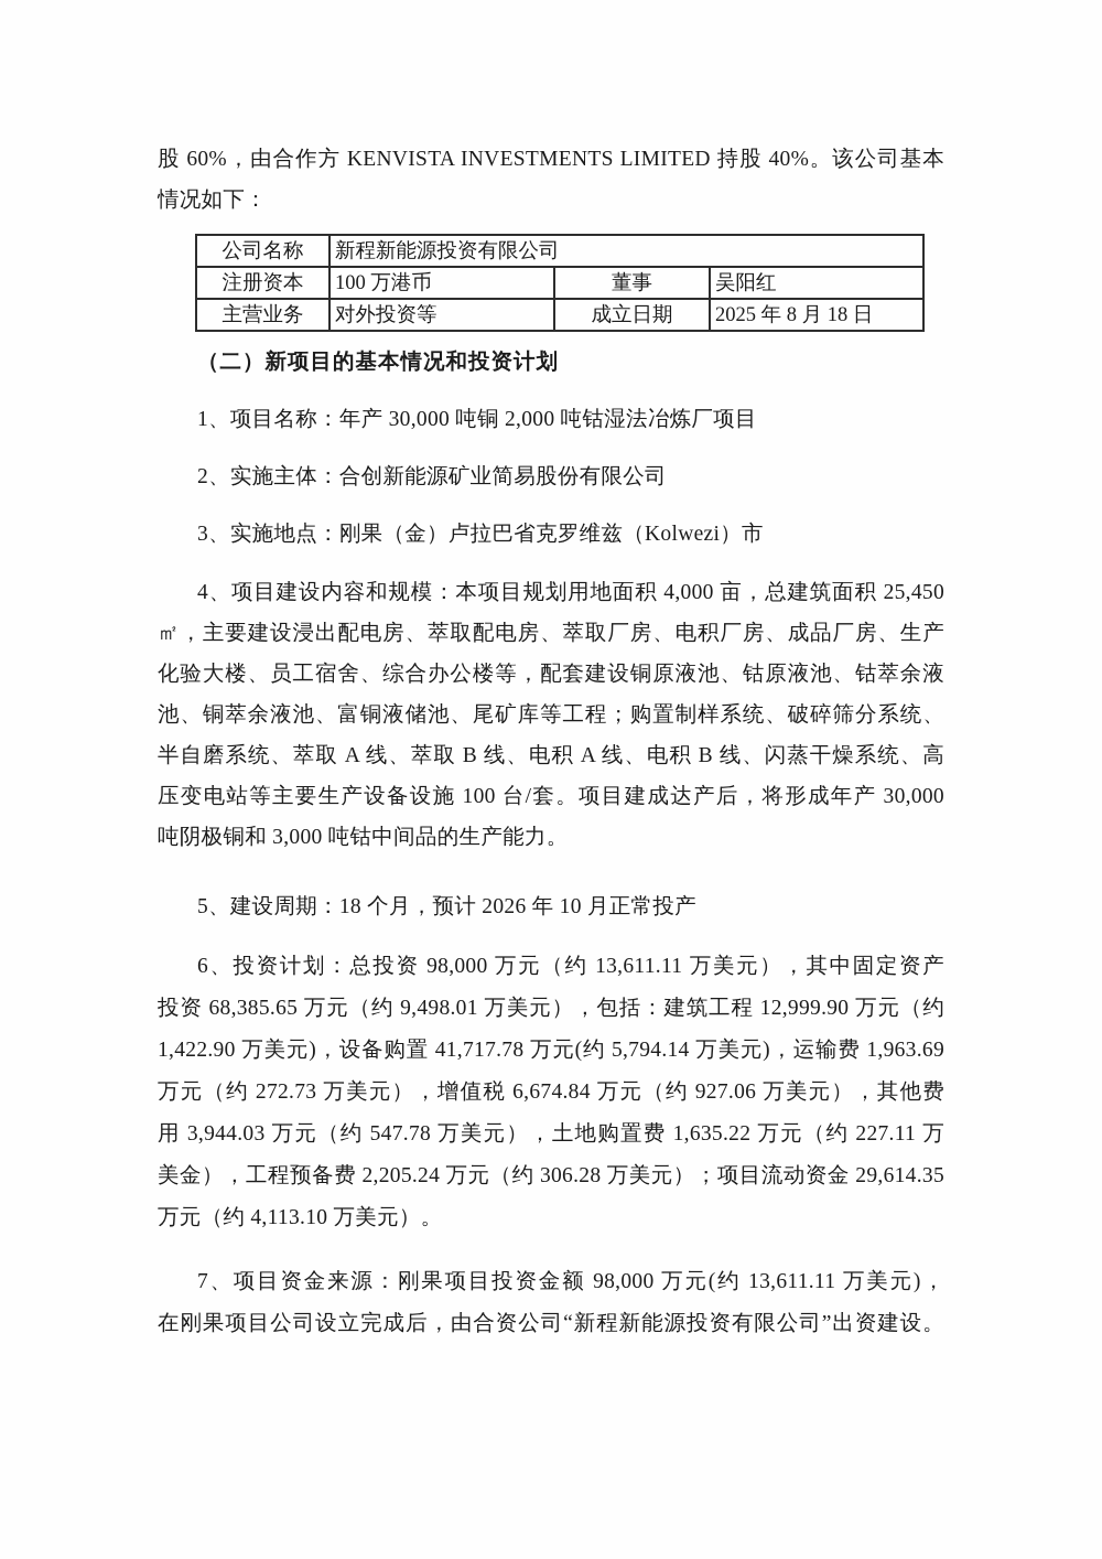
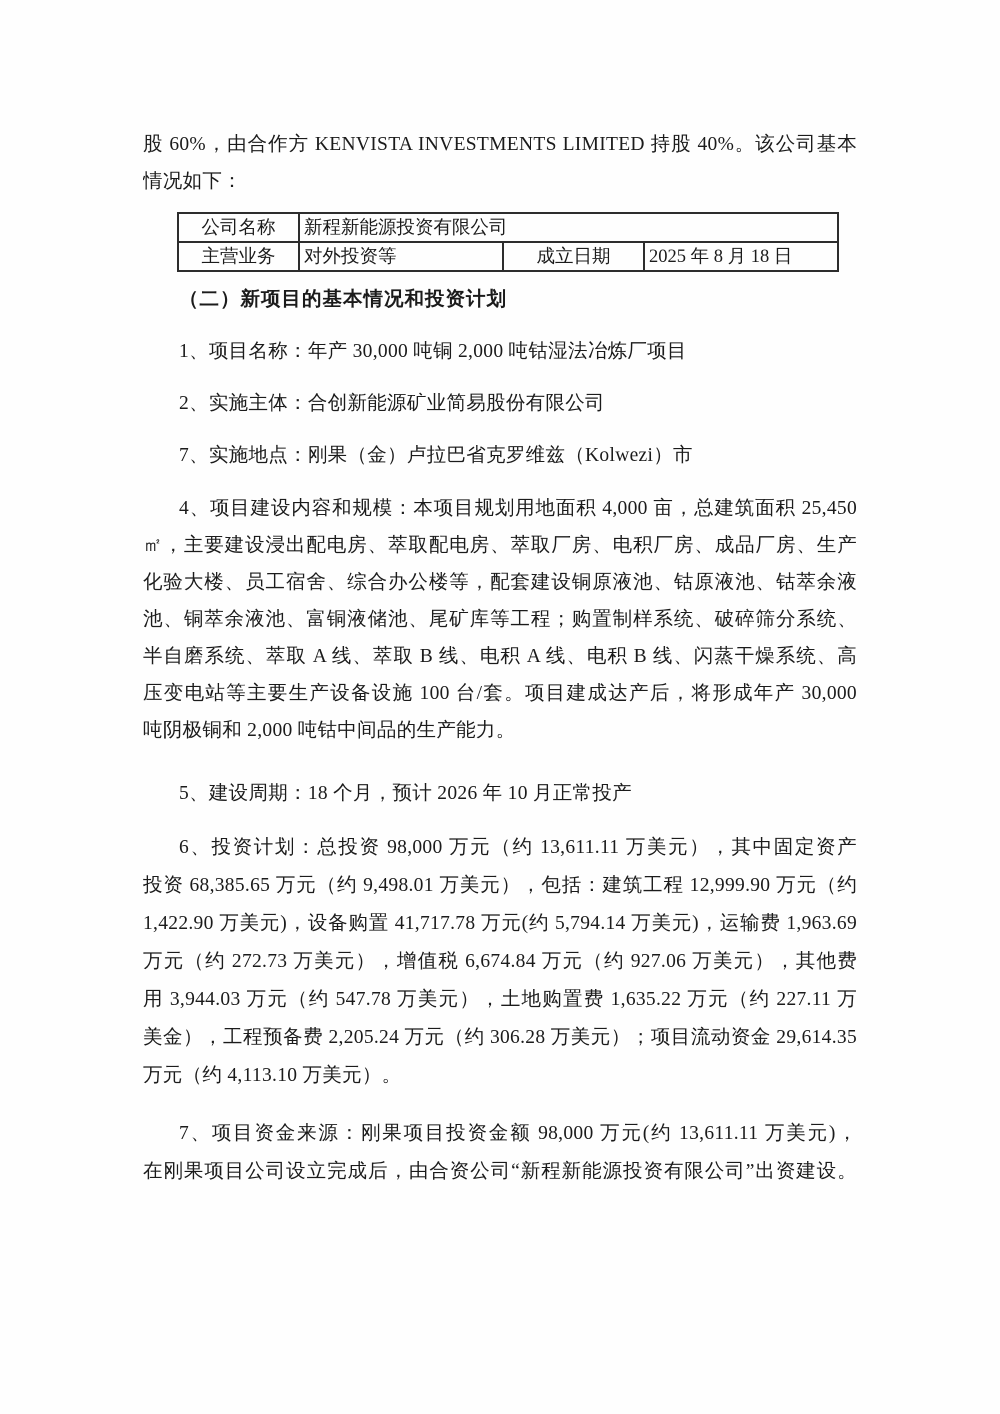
  股 60%，由合作方 KENVISTA INVESTMENTS LIMITED 持股 40%。该公司基本
  情况如下：
  公司名称	新程新能源投资有限公司
- 注册资本	100 万港币	董事	吴阳红
  主营业务	对外投资等	成立日期	2025 年 8 月 18 日
  （二）新项目的基本情况和投资计划
  1、项目名称：年产 30,000 吨铜 2,000 吨钴湿法冶炼厂项目
  2、实施主体：合创新能源矿业简易股份有限公司
- 3、实施地点：刚果（金）卢拉巴省克罗维兹（Kolwezi）市
+ 7、实施地点：刚果（金）卢拉巴省克罗维兹（Kolwezi）市
  4、项目建设内容和规模：本项目规划用地面积 4,000 亩，总建筑面积 25,450
  ㎡，主要建设浸出配电房、萃取配电房、萃取厂房、电积厂房、成品厂房、生产
  化验大楼、员工宿舍、综合办公楼等，配套建设铜原液池、钴原液池、钴萃余液
  池、铜萃余液池、富铜液储池、尾矿库等工程；购置制样系统、破碎筛分系统、
  半自磨系统、萃取 A 线、萃取 B 线、电积 A 线、电积 B 线、闪蒸干燥系统、高
  压变电站等主要生产设备设施 100 台/套。项目建成达产后，将形成年产 30,000
- 吨阴极铜和 3,000 吨钴中间品的生产能力。
+ 吨阴极铜和 2,000 吨钴中间品的生产能力。
  5、建设周期：18 个月，预计 2026 年 10 月正常投产
  6、投资计划：总投资 98,000 万元（约 13,611.11 万美元），其中固定资产
  投资 68,385.65 万元（约 9,498.01 万美元），包括：建筑工程 12,999.90 万元（约
  1,422.90 万美元)，设备购置 41,717.78 万元(约 5,794.14 万美元)，运输费 1,963.69
  万元（约 272.73 万美元），增值税 6,674.84 万元（约 927.06 万美元），其他费
  用 3,944.03 万元（约 547.78 万美元），土地购置费 1,635.22 万元（约 227.11 万
  美金），工程预备费 2,205.24 万元（约 306.28 万美元）；项目流动资金 29,614.35
  万元（约 4,113.10 万美元）。
  7、项目资金来源：刚果项目投资金额 98,000 万元(约 13,611.11 万美元)，
  在刚果项目公司设立完成后，由合资公司“新程新能源投资有限公司”出资建设。
